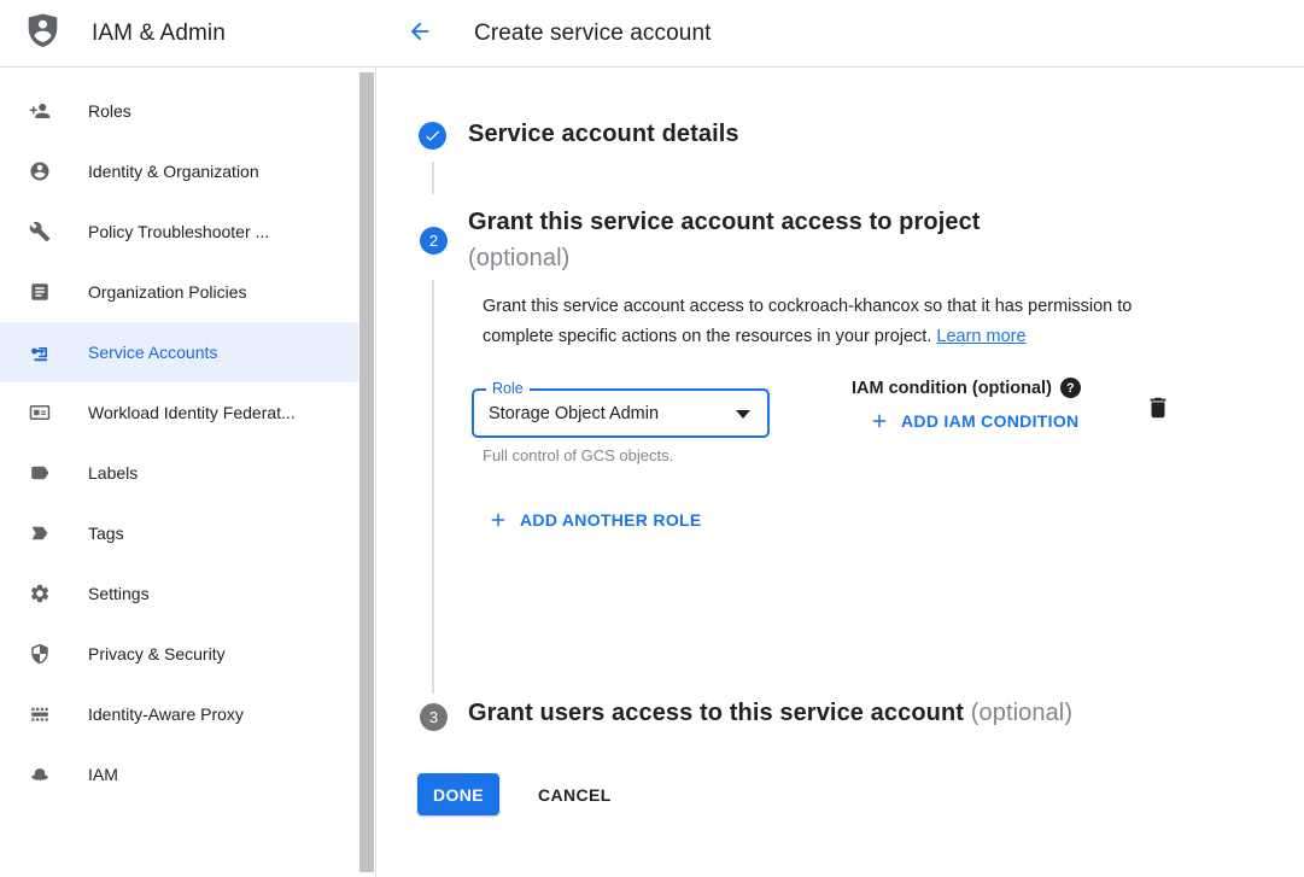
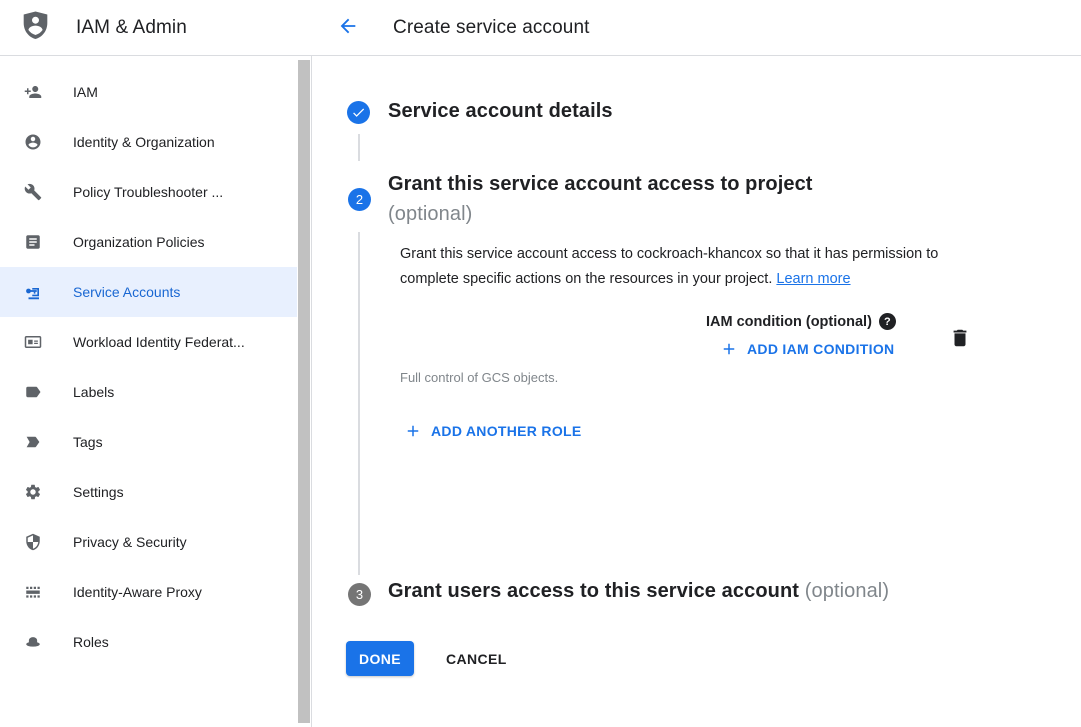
  IAM & Admin
  Create service account
- Roles
+ IAM
  Identity & Organization
  Policy Troubleshooter ...
  Organization Policies
  Service Accounts
  Workload Identity Federat...
  Labels
  Tags
  Settings
  Privacy & Security
  Identity-Aware Proxy
- IAM
+ Roles
  Service account details
  2
  Grant this service account access to project
  (optional)
  Grant this service account access to cockroach-khancox so that it has permission to complete specific actions on the resources in your project. Learn more
- Role
- Storage Object Admin
  Full control of GCS objects.
  IAM condition (optional)
  ?
  ADD IAM CONDITION
  ADD ANOTHER ROLE
  3
  Grant users access to this service account (optional)
  DONE
  CANCEL
